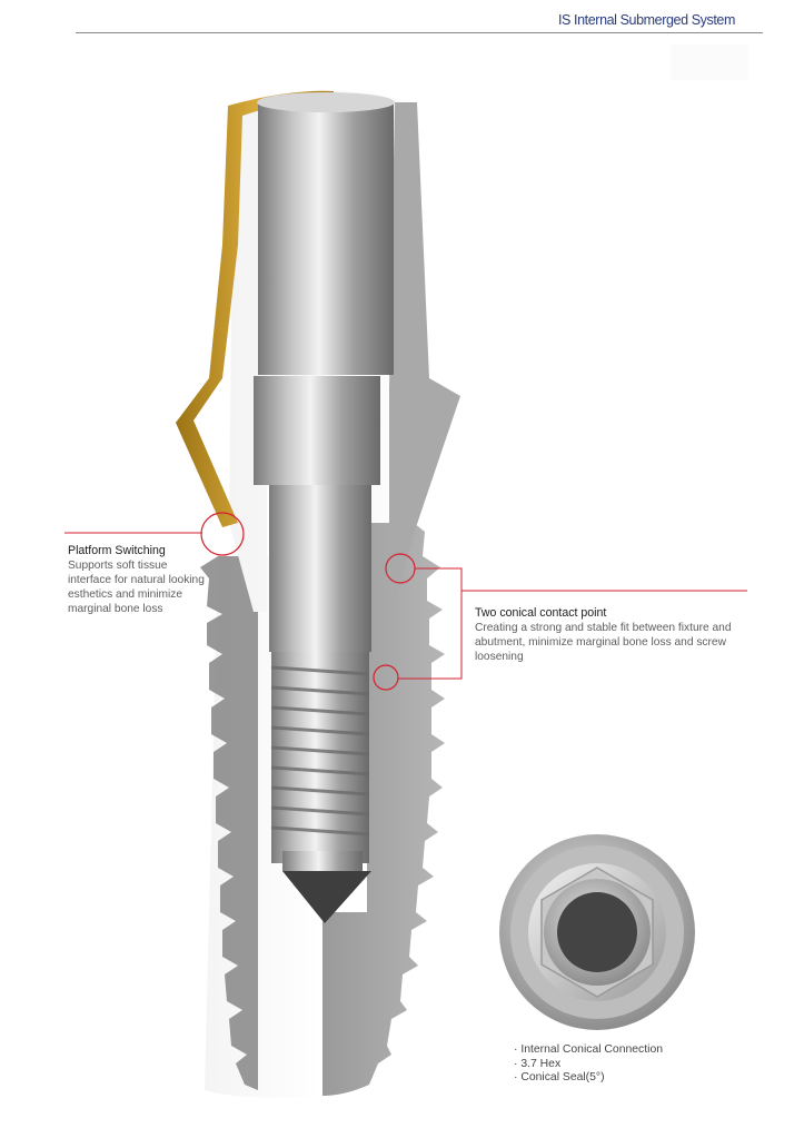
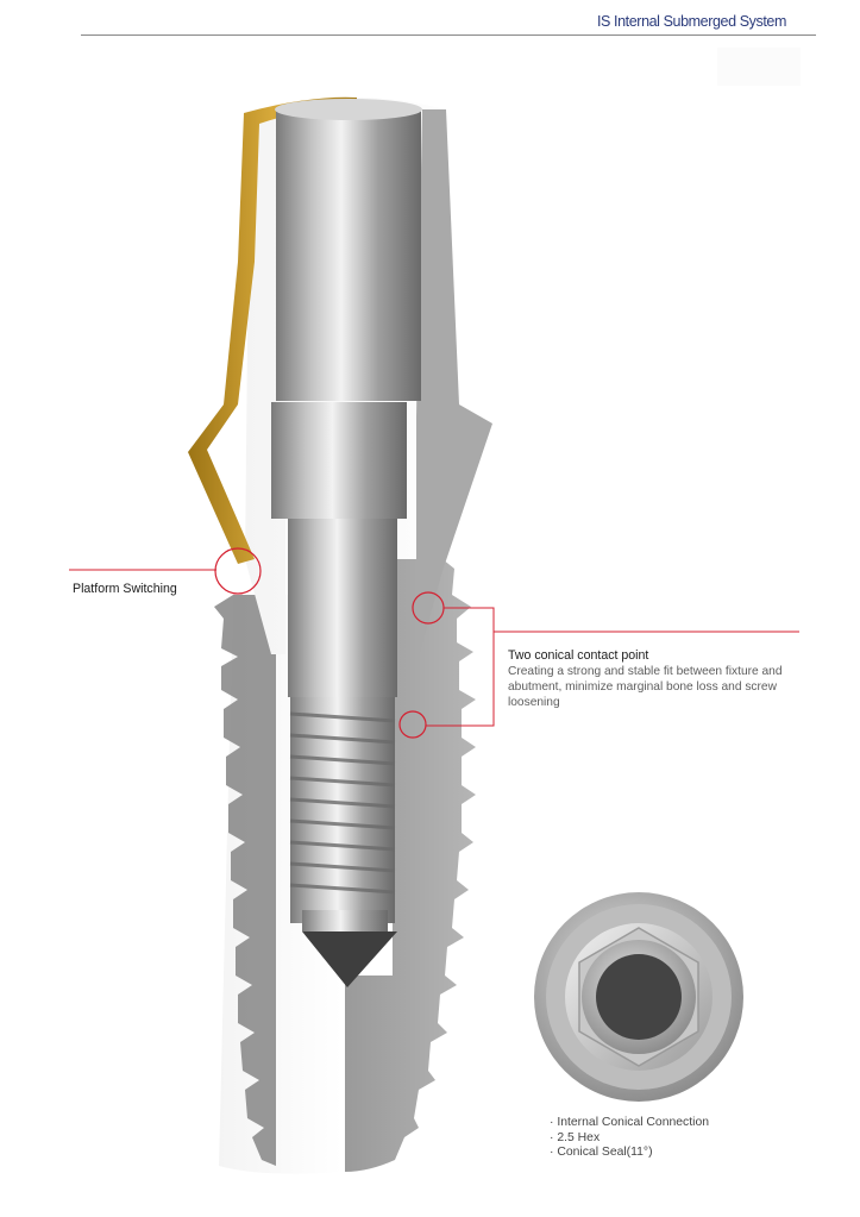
  IS Internal Submerged System
  Platform Switching
- Supports soft tissue interface for natural looking esthetics and minimize marginal bone loss
  Two conical contact point
  Creating a strong and stable fit between fixture and abutment, minimize marginal bone loss and screw loosening
  · Internal Conical Connection
- · 3.7 Hex
+ · 2.5 Hex
- · Conical Seal(5°)
+ · Conical Seal(11°)
